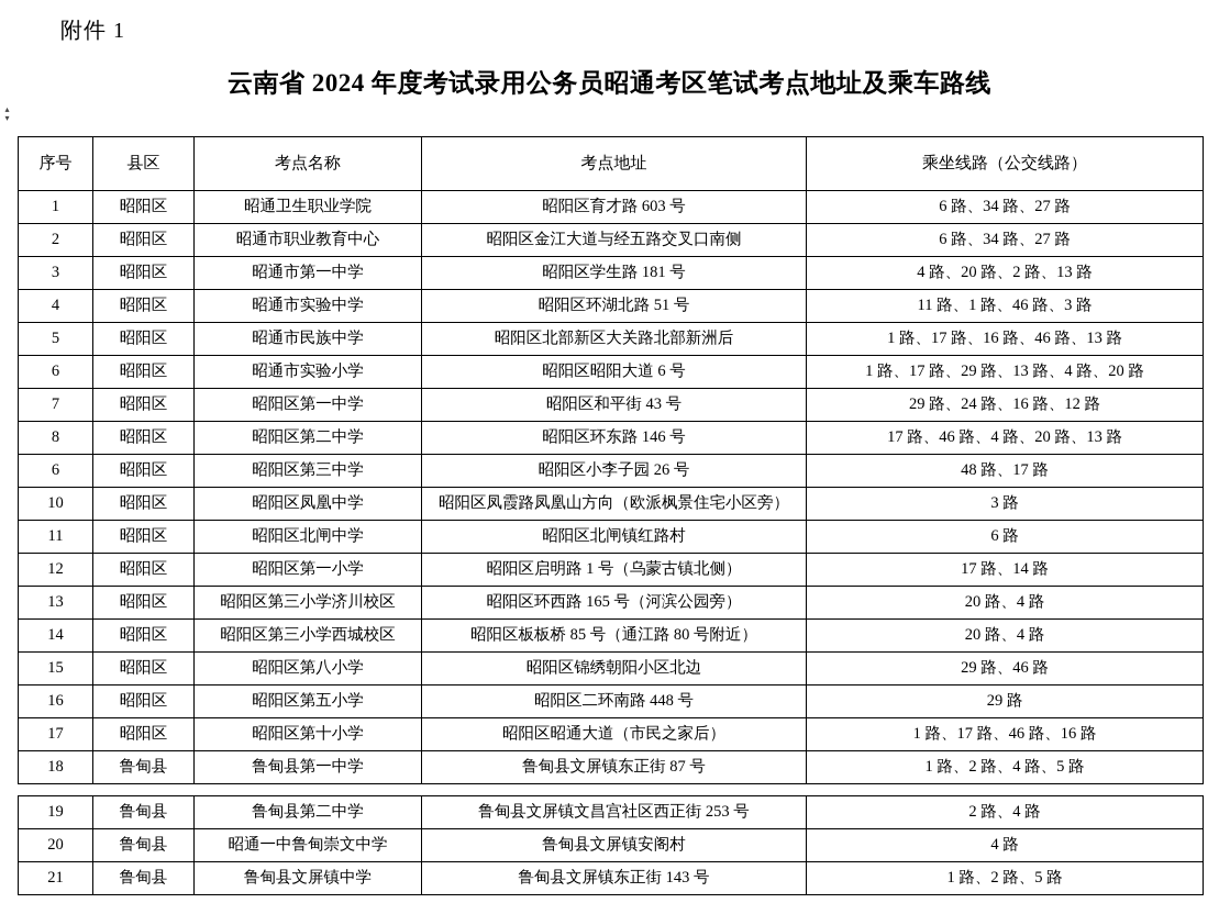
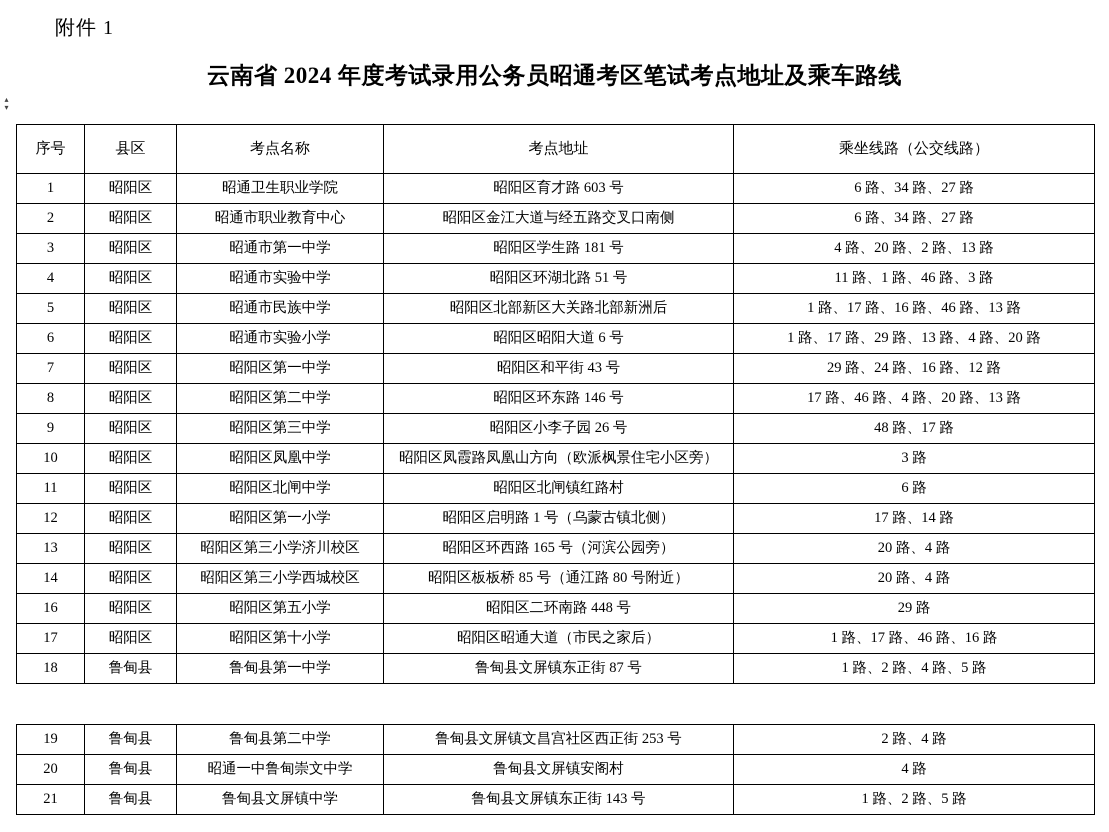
  ▴
  ▾
  附件 1
  云南省 2024 年度考试录用公务员昭通考区笔试考点地址及乘车路线
  序号	县区	考点名称	考点地址	乘坐线路（公交线路）
  1	昭阳区	昭通卫生职业学院	昭阳区育才路 603 号	6 路、34 路、27 路
  2	昭阳区	昭通市职业教育中心	昭阳区金江大道与经五路交叉口南侧	6 路、34 路、27 路
  3	昭阳区	昭通市第一中学	昭阳区学生路 181 号	4 路、20 路、2 路、13 路
  4	昭阳区	昭通市实验中学	昭阳区环湖北路 51 号	11 路、1 路、46 路、3 路
  5	昭阳区	昭通市民族中学	昭阳区北部新区大关路北部新洲后	1 路、17 路、16 路、46 路、13 路
  6	昭阳区	昭通市实验小学	昭阳区昭阳大道 6 号	1 路、17 路、29 路、13 路、4 路、20 路
  7	昭阳区	昭阳区第一中学	昭阳区和平街 43 号	29 路、24 路、16 路、12 路
  8	昭阳区	昭阳区第二中学	昭阳区环东路 146 号	17 路、46 路、4 路、20 路、13 路
- 6	昭阳区	昭阳区第三中学	昭阳区小李子园 26 号	48 路、17 路
+ 9	昭阳区	昭阳区第三中学	昭阳区小李子园 26 号	48 路、17 路
  10	昭阳区	昭阳区凤凰中学	昭阳区凤霞路凤凰山方向（欧派枫景住宅小区旁）	3 路
  11	昭阳区	昭阳区北闸中学	昭阳区北闸镇红路村	6 路
  12	昭阳区	昭阳区第一小学	昭阳区启明路 1 号（乌蒙古镇北侧）	17 路、14 路
  13	昭阳区	昭阳区第三小学济川校区	昭阳区环西路 165 号（河滨公园旁）	20 路、4 路
  14	昭阳区	昭阳区第三小学西城校区	昭阳区板板桥 85 号（通江路 80 号附近）	20 路、4 路
- 15	昭阳区	昭阳区第八小学	昭阳区锦绣朝阳小区北边	29 路、46 路
  16	昭阳区	昭阳区第五小学	昭阳区二环南路 448 号	29 路
  17	昭阳区	昭阳区第十小学	昭阳区昭通大道（市民之家后）	1 路、17 路、46 路、16 路
  18	鲁甸县	鲁甸县第一中学	鲁甸县文屏镇东正街 87 号	1 路、2 路、4 路、5 路
  19	鲁甸县	鲁甸县第二中学	鲁甸县文屏镇文昌宫社区西正街 253 号	2 路、4 路
  20	鲁甸县	昭通一中鲁甸崇文中学	鲁甸县文屏镇安阁村	4 路
  21	鲁甸县	鲁甸县文屏镇中学	鲁甸县文屏镇东正街 143 号	1 路、2 路、5 路
